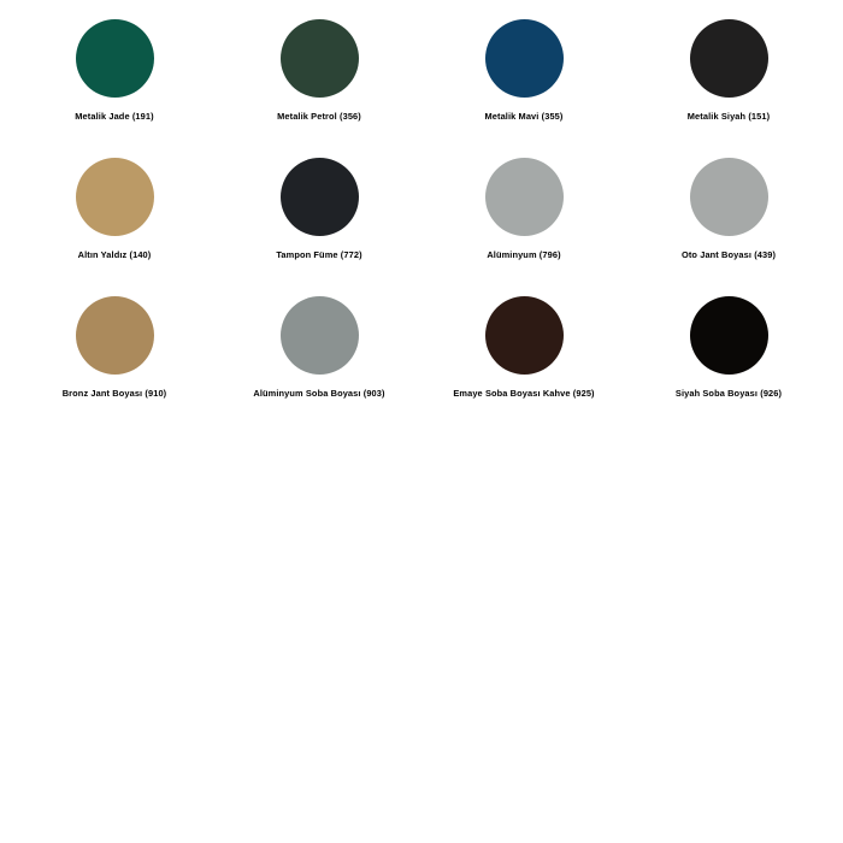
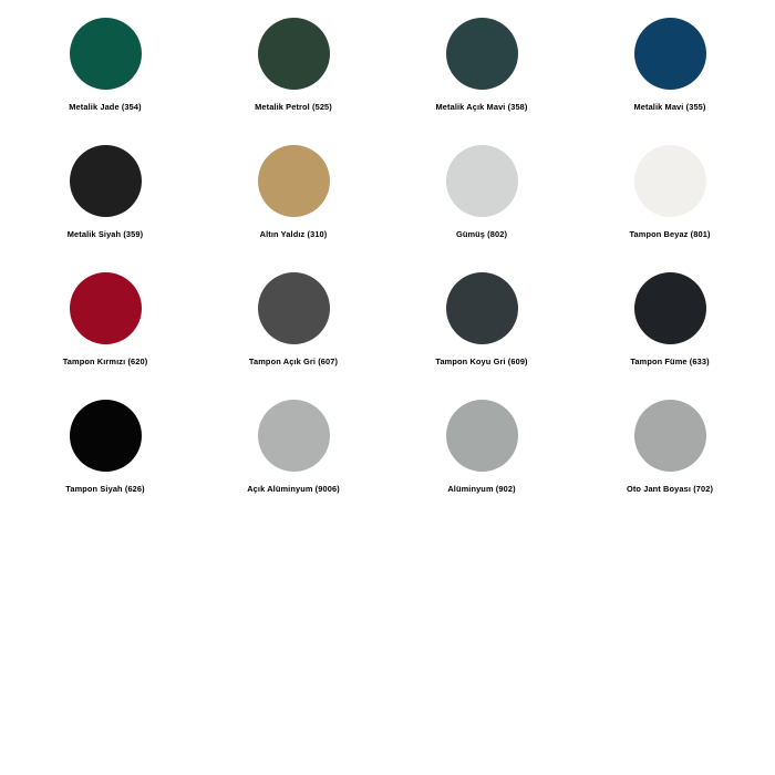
- Metalik Jade (191)
+ Metalik Jade (354)
- Metalik Petrol (356)
+ Metalik Petrol (525)
+ Metalik Açık Mavi (358)
  Metalik Mavi (355)
- Metalik Siyah (151)
+ Metalik Siyah (359)
- Altın Yaldız (140)
+ Altın Yaldız (310)
+ Gümüş (802)
+ Tampon Beyaz (801)
+ Tampon Kırmızı (620)
+ Tampon Açık Gri (607)
+ Tampon Koyu Gri (609)
- Tampon Füme (772)
+ Tampon Füme (633)
+ Tampon Siyah (626)
+ Açık Alüminyum (9006)
- Alüminyum (796)
+ Alüminyum (902)
- Oto Jant Boyası (439)
+ Oto Jant Boyası (702)
- Bronz Jant Boyası (910)
- Alüminyum Soba Boyası (903)
- Emaye Soba Boyası Kahve (925)
- Siyah Soba Boyası (926)
